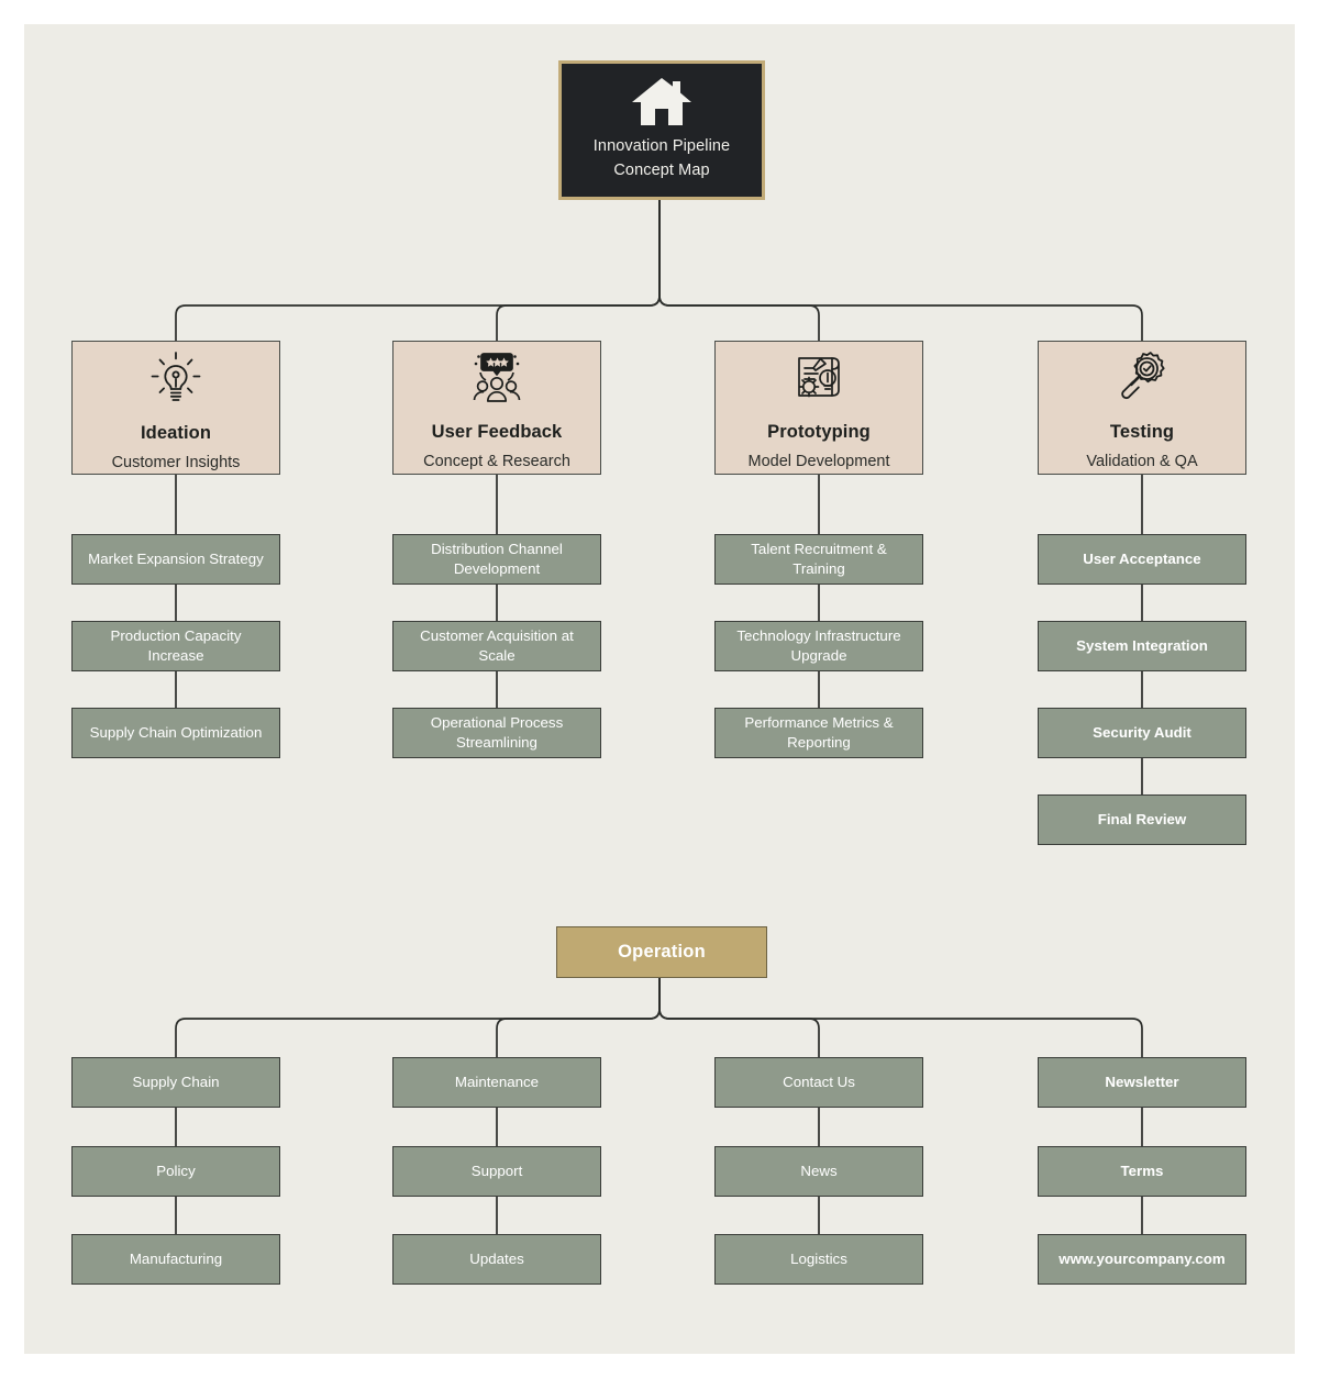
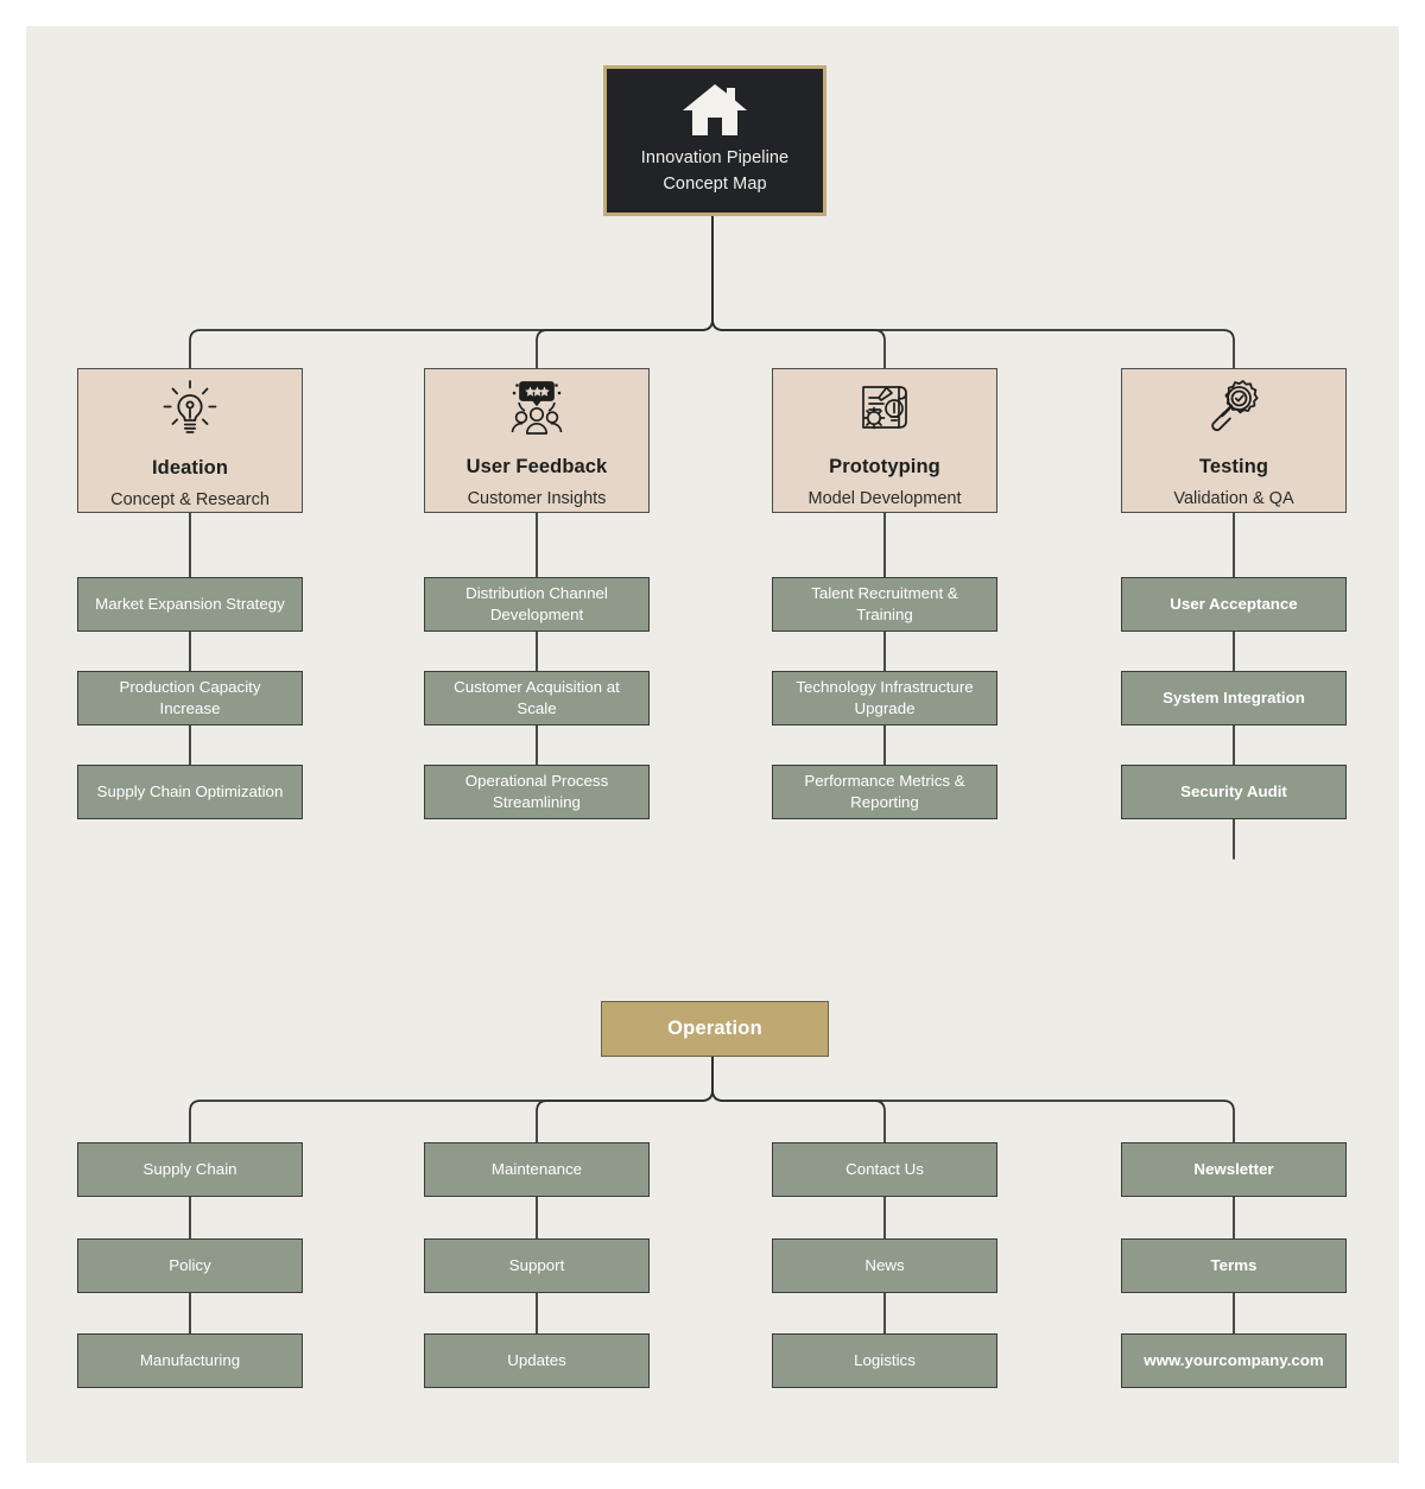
  Innovation Pipeline
  Concept Map
  Ideation
- Customer Insights
+ Concept & Research
  Market Expansion Strategy
  Production Capacity Increase
  Supply Chain Optimization
  User Feedback
- Concept & Research
+ Customer Insights
  Distribution Channel Development
  Customer Acquisition at Scale
  Operational Process Streamlining
  Prototyping
  Model Development
  Talent Recruitment & Training
  Technology Infrastructure Upgrade
  Performance Metrics & Reporting
  Testing
  Validation & QA
  User Acceptance
  System Integration
  Security Audit
- Final Review
  Operation
  Supply Chain
  Policy
  Manufacturing
  Maintenance
  Support
  Updates
  Contact Us
  News
  Logistics
  Newsletter
  Terms
  www.yourcompany.com
